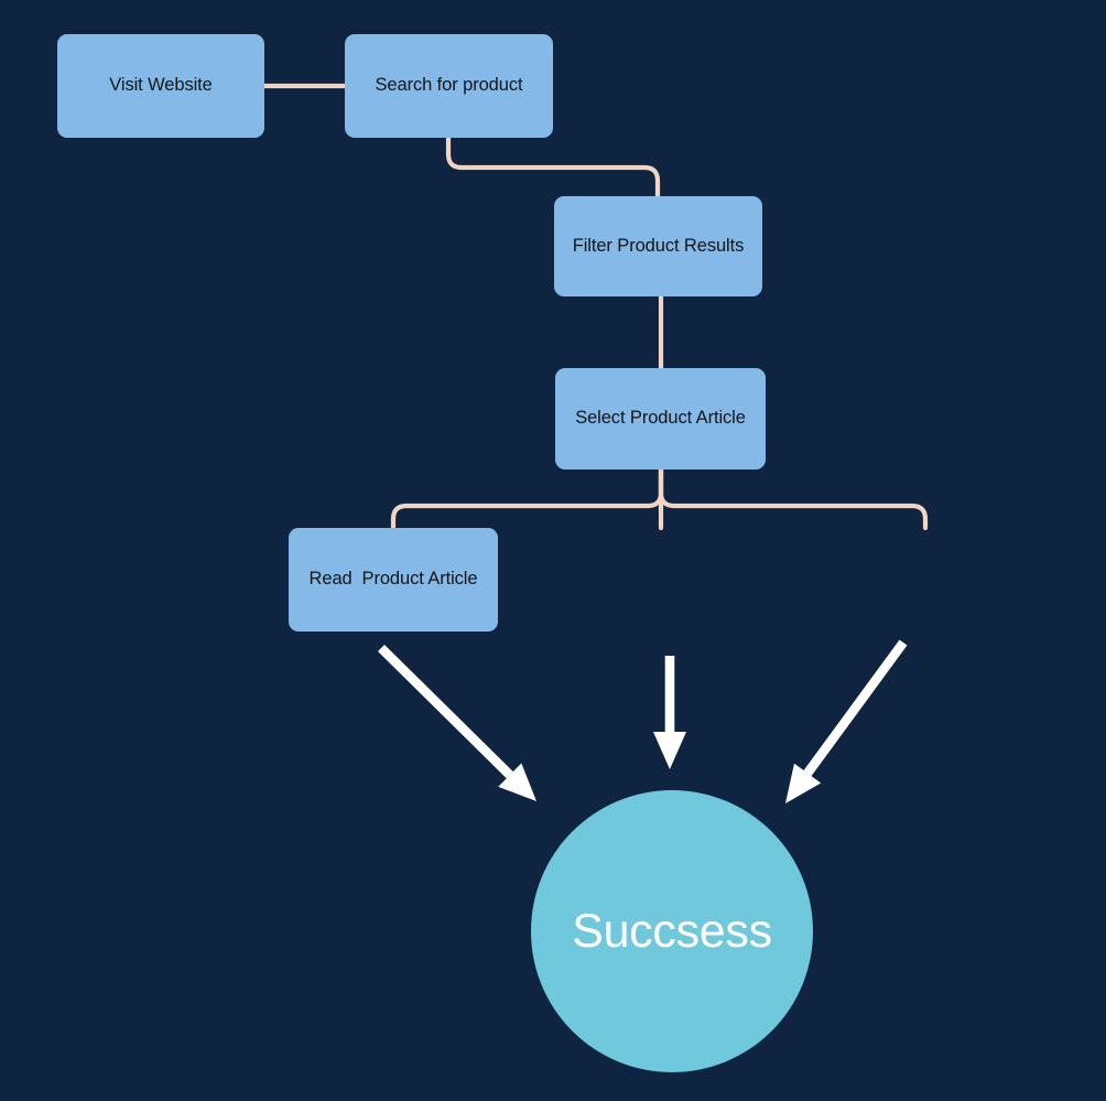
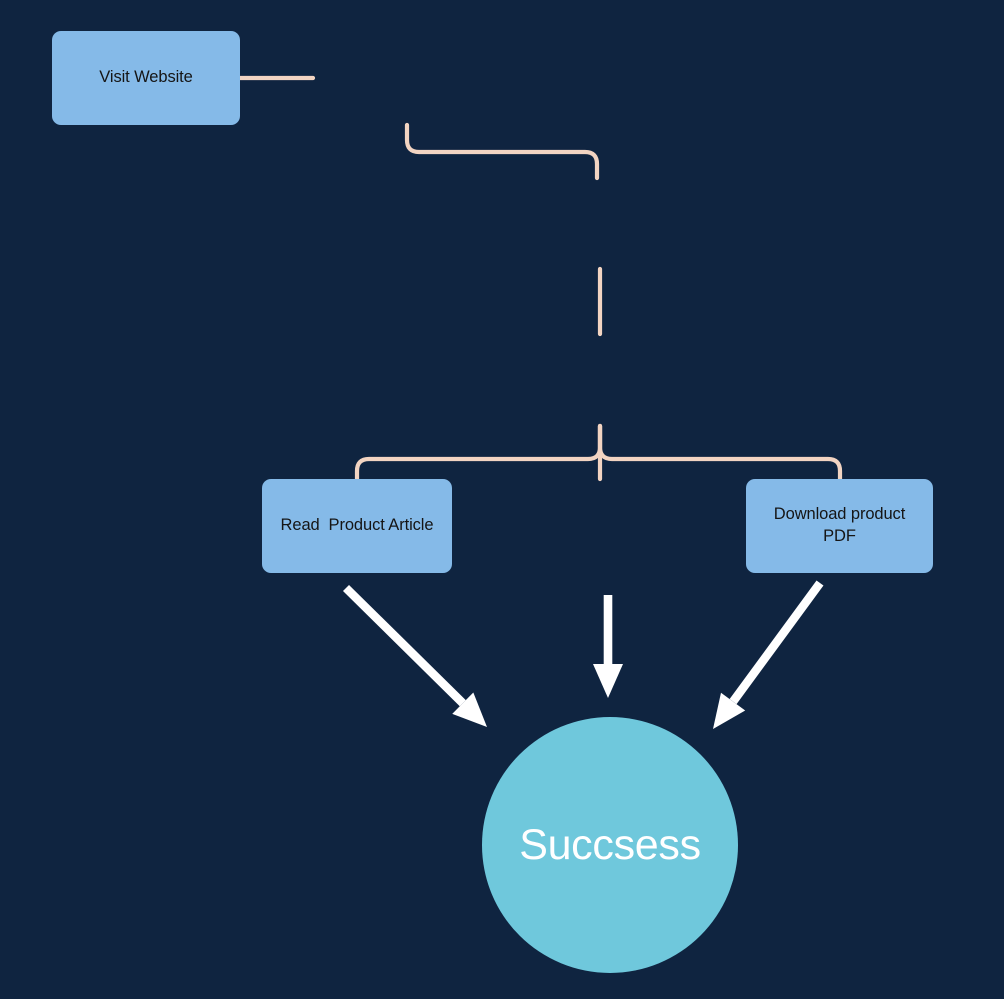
  Visit Website
- Search for product
- Filter Product Results
- Select Product Article
  Read Product Article
+ Download product
+ PDF
  Succsess
